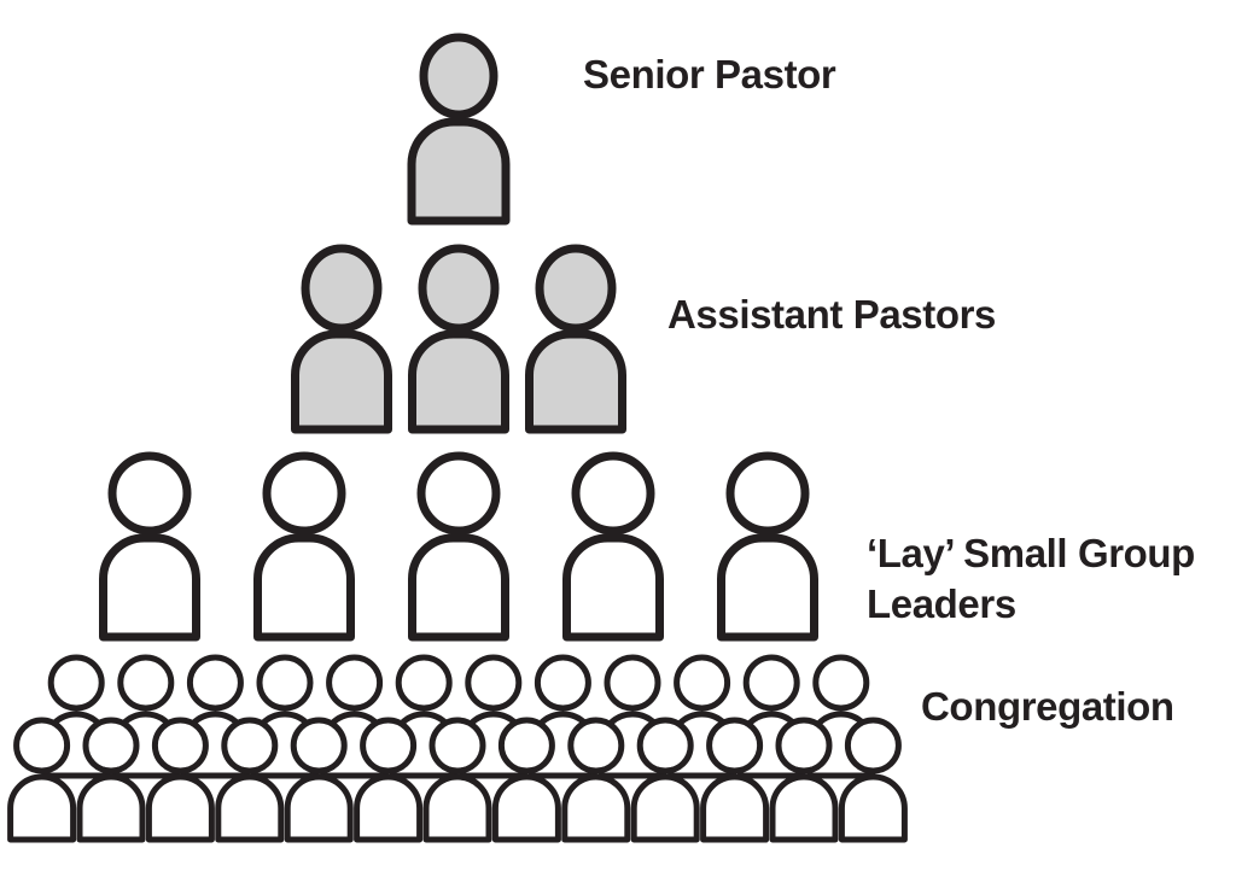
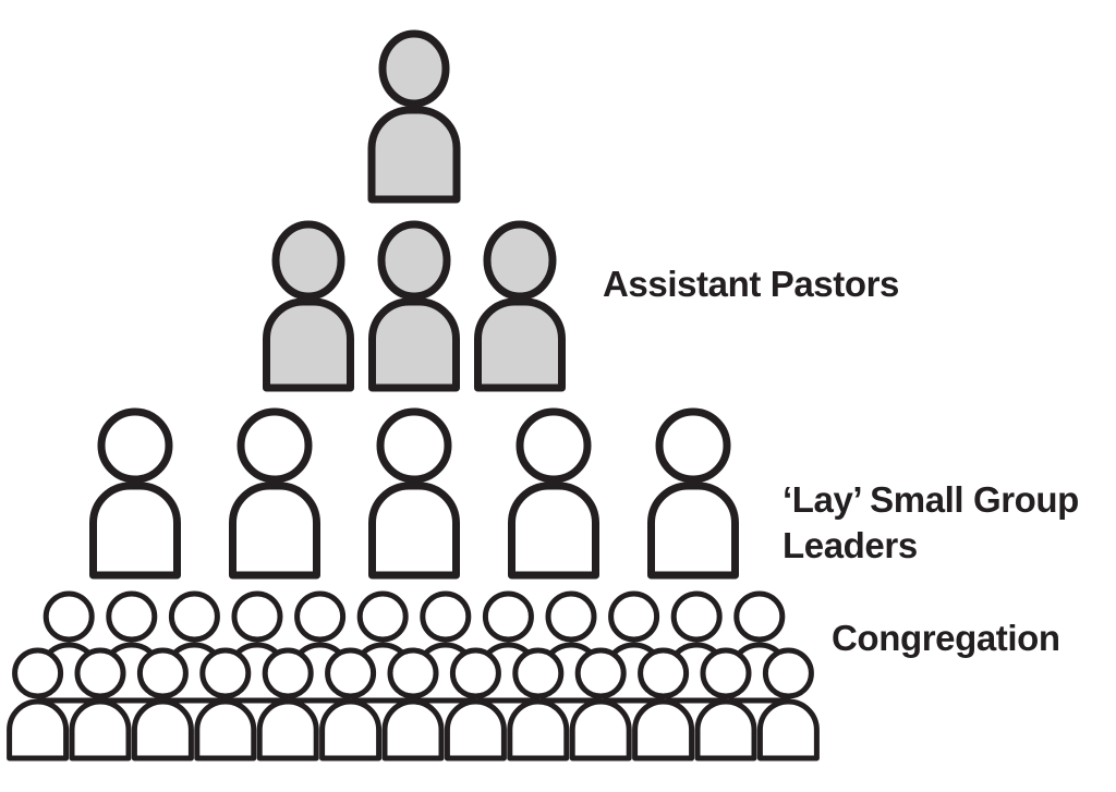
- Senior Pastor
  Assistant Pastors
  ‘Lay’ Small Group
  Leaders
  Congregation
